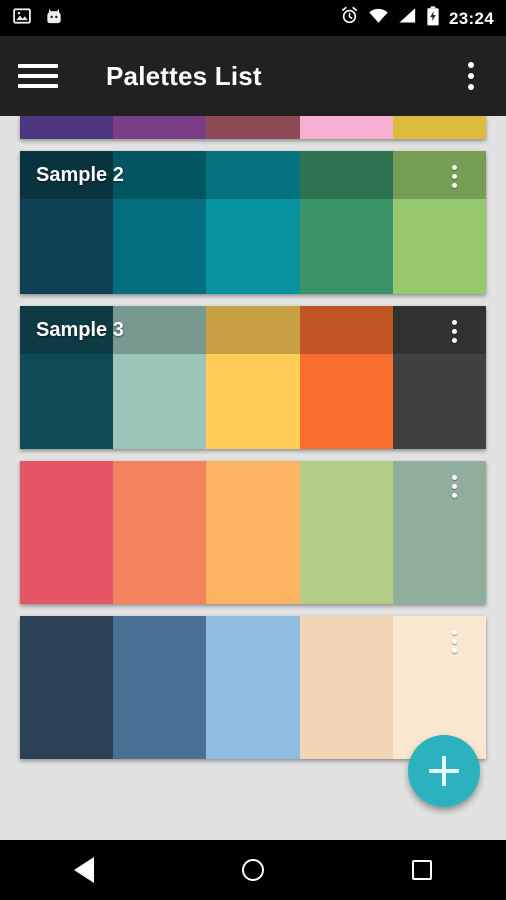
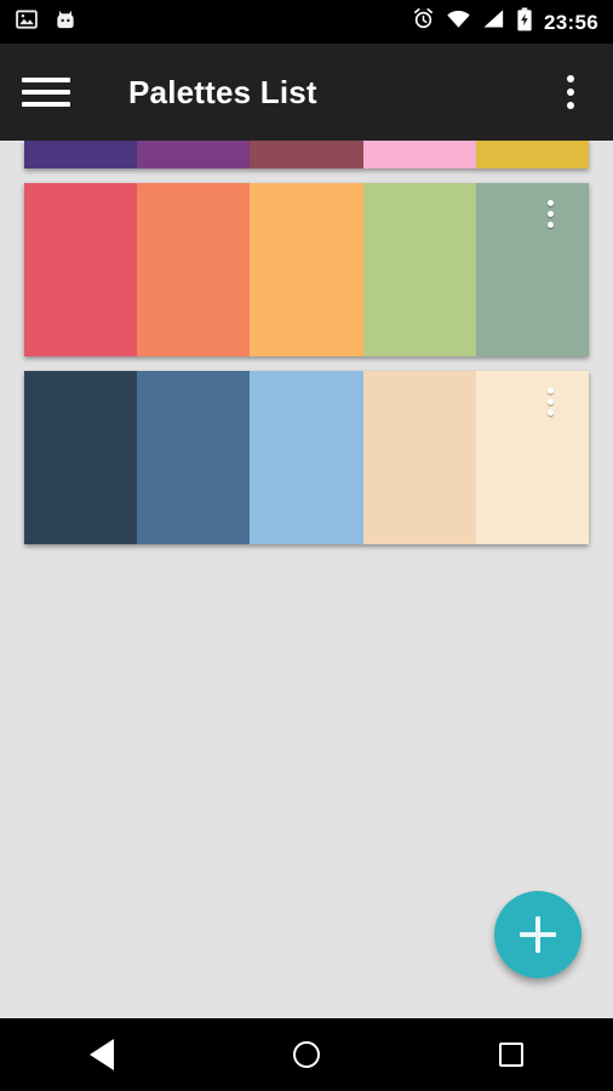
- 23:24
+ 23:56
  Palettes List
- Sample 2
- Sample 3
